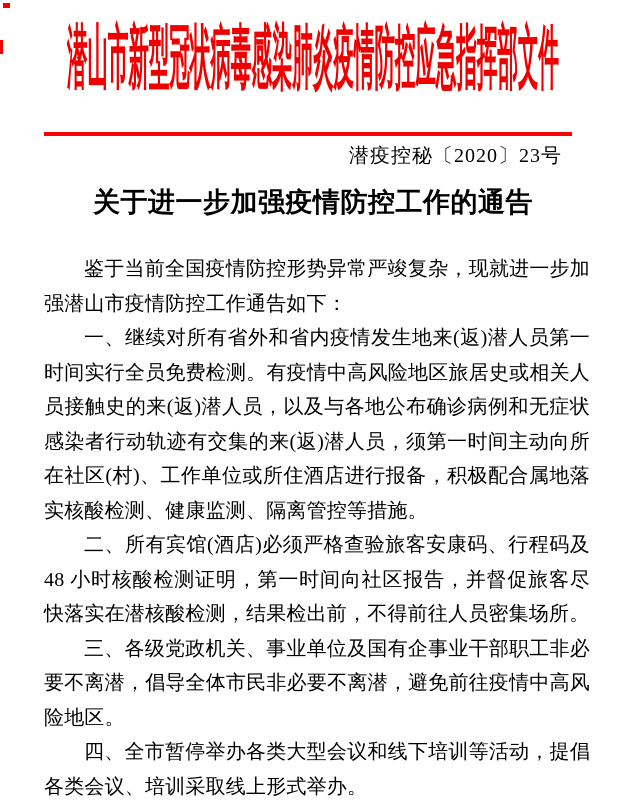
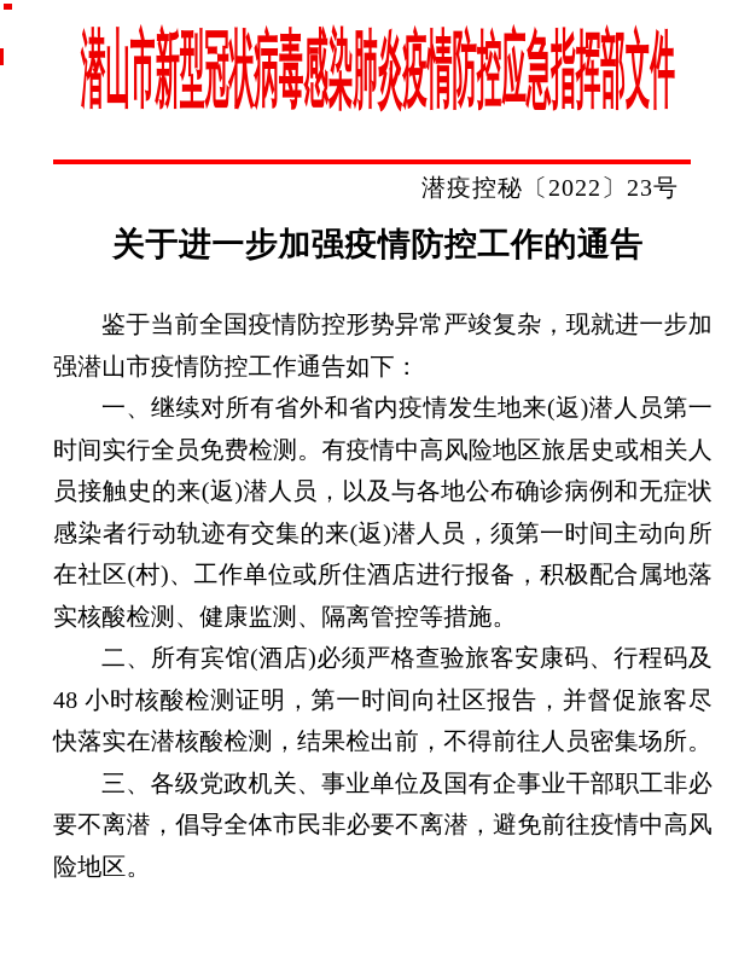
  潜山市新型冠状病毒感染肺炎疫情防控应急指挥部文件
- 潜疫控秘〔2020〕23号
+ 潜疫控秘〔2022〕23号
  关于进一步加强疫情防控工作的通告
  鉴于当前全国疫情防控形势异常严竣复杂，现就进一步加强潜山市疫情防控工作通告如下：
  一、继续对所有省外和省内疫情发生地来(返)潜人员第一时间实行全员免费检测。有疫情中高风险地区旅居史或相关人员接触史的来(返)潜人员，以及与各地公布确诊病例和无症状感染者行动轨迹有交集的来(返)潜人员，须第一时间主动向所在社区(村)、工作单位或所住酒店进行报备，积极配合属地落实核酸检测、健康监测、隔离管控等措施。
  二、所有宾馆(酒店)必须严格查验旅客安康码、行程码及48 小时核酸检测证明，第一时间向社区报告，并督促旅客尽快落实在潜核酸检测，结果检出前，不得前往人员密集场所。
  三、各级党政机关、事业单位及国有企事业干部职工非必要不离潜，倡导全体市民非必要不离潜，避免前往疫情中高风险地区。
- 四、全市暂停举办各类大型会议和线下培训等活动，提倡各类会议、培训采取线上形式举办。
